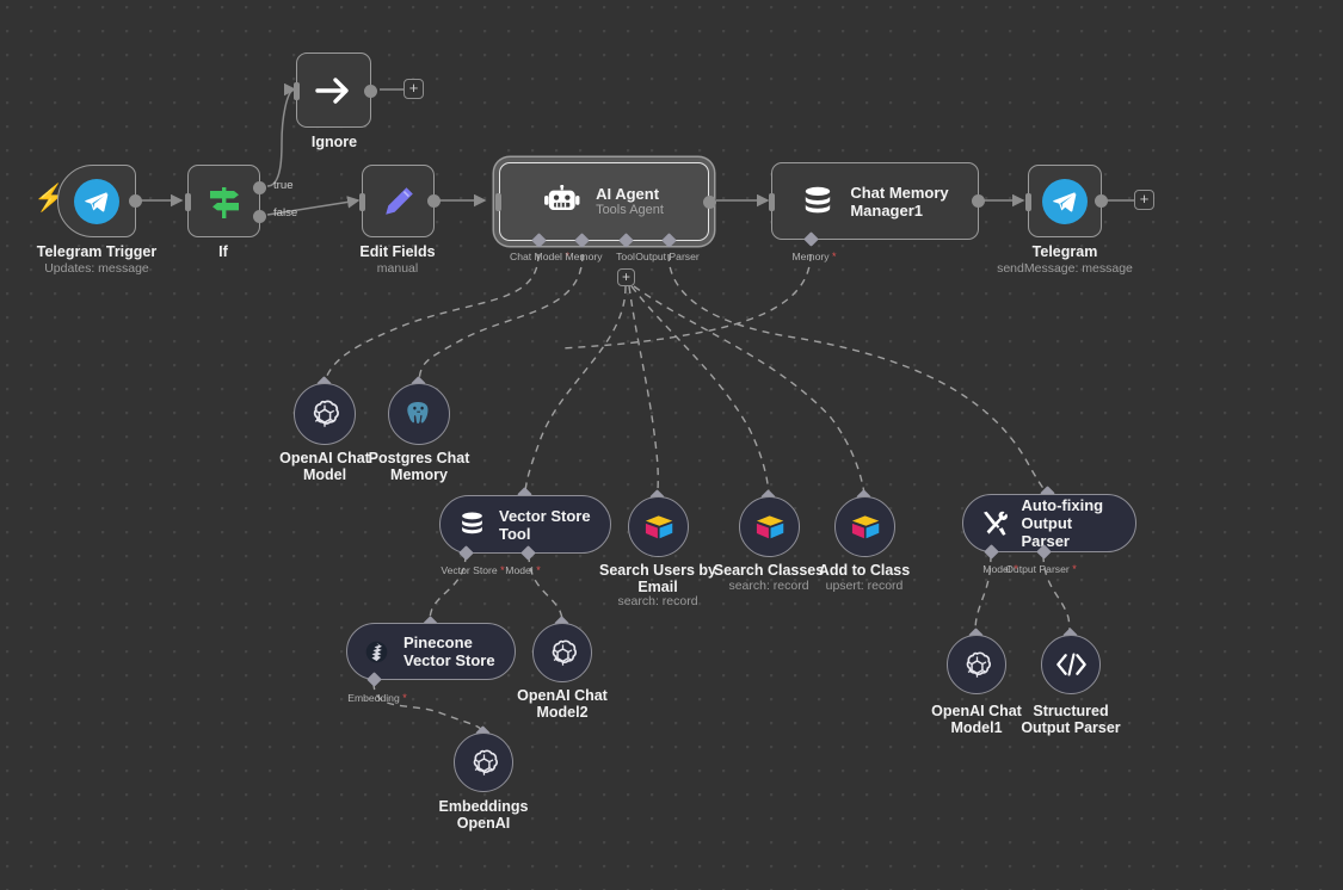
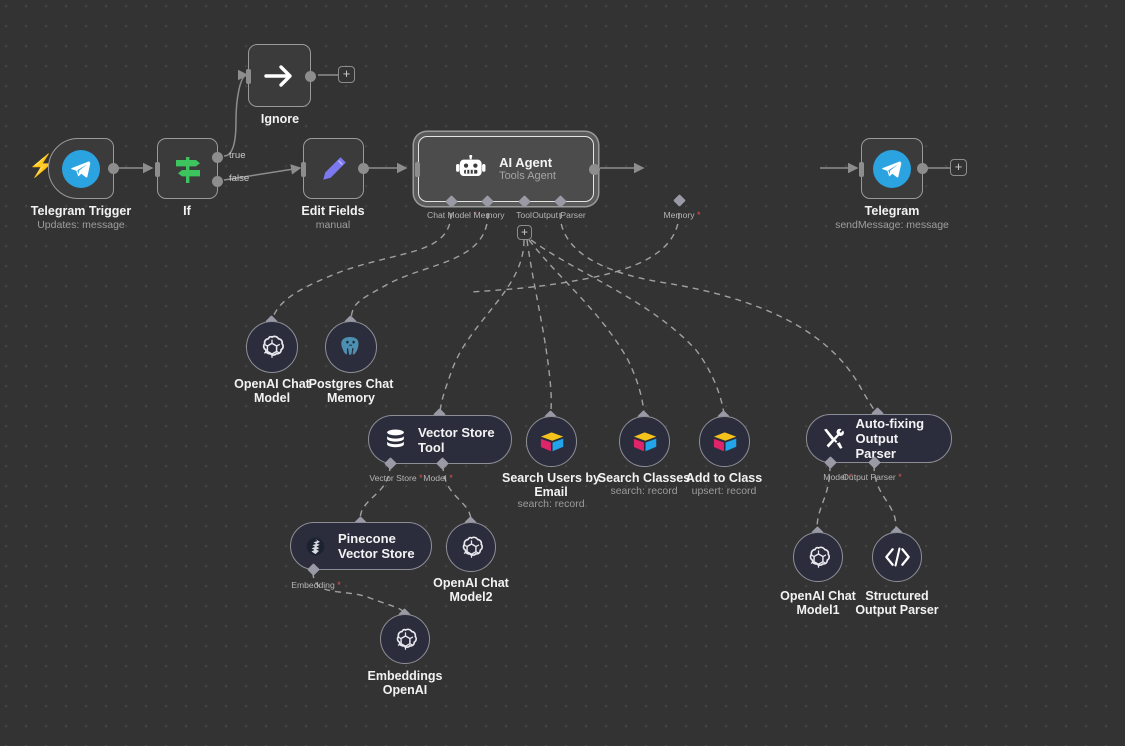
  ⚡
  Telegram Trigger
  Updates: message
  true
  false
  If
  Ignore
  +
  Edit Fields
  manual
  AI Agent
  Tools Agent
  Chat Model *
  Memory
  Tool
  Output Parser
  +
- Chat Memory
- Manager1
  Memory *
  Telegram
  sendMessage: message
  +
  OpenAI Chat
  Model
  Postgres Chat
  Memory
  Vector Store
  Tool
  Vector Store *
  Model *
  Search Users by
  Email
  search: record
  Search Classes
  search: record
  Add to Class
  upsert: record
  Auto-fixing
  Output Parser
  Model *
  Output Parser *
  Pinecone
  Vector Store
  Embedding *
  OpenAI Chat
  Model2
  Embeddings
  OpenAI
  OpenAI Chat
  Model1
  Structured
  Output Parser
